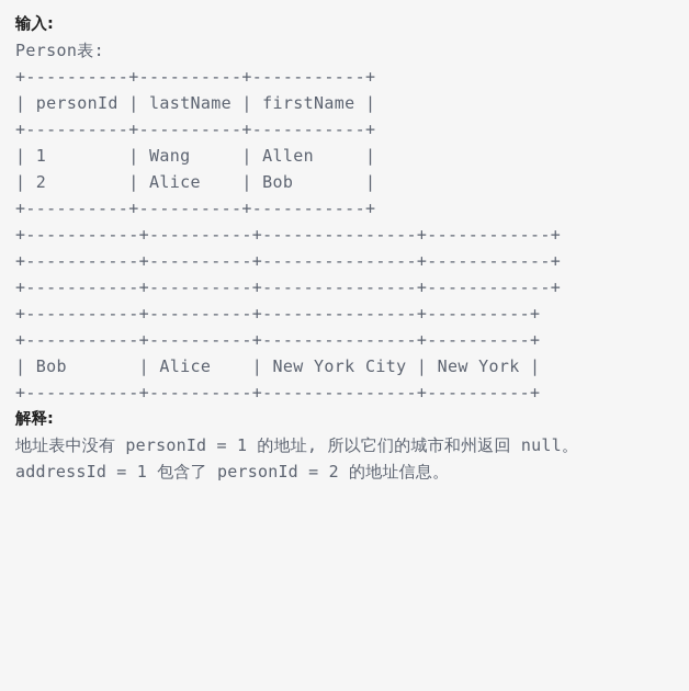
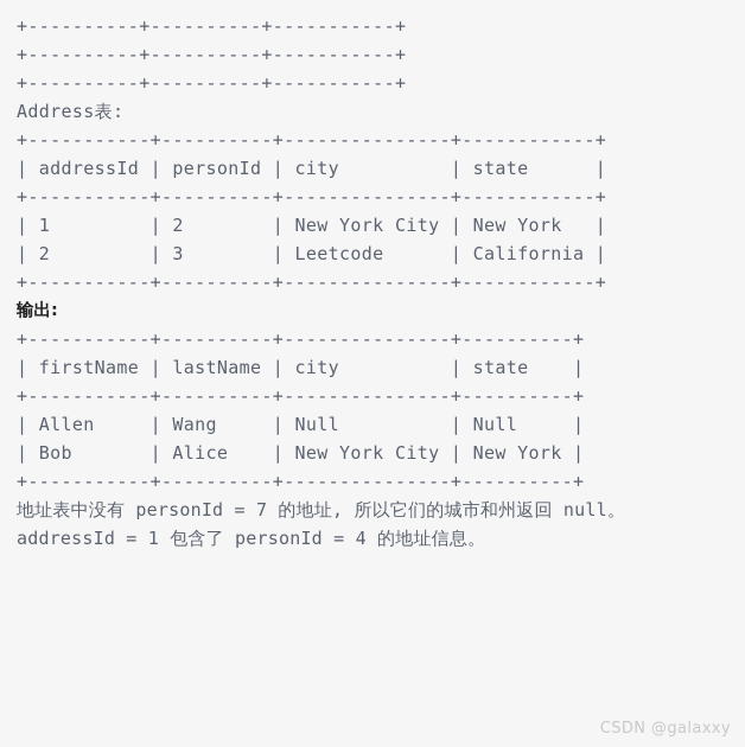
- 输入:
- Person表:
  +----------+----------+-----------+
- | personId | lastName | firstName |
  +----------+----------+-----------+
- | 1 | Wang | Allen |
- | 2 | Alice | Bob |
  +----------+----------+-----------+
+ Address表:
  +-----------+----------+---------------+------------+
+ | addressId | personId | city | state |
  +-----------+----------+---------------+------------+
+ | 1 | 2 | New York City | New York |
+ | 2 | 3 | Leetcode | California |
  +-----------+----------+---------------+------------+
+ 输出:
  +-----------+----------+---------------+----------+
+ | firstName | lastName | city | state |
  +-----------+----------+---------------+----------+
+ | Allen | Wang | Null | Null |
  | Bob | Alice | New York City | New York |
  +-----------+----------+---------------+----------+
- 解释:
- 地址表中没有 personId = 1 的地址, 所以它们的城市和州返回 null。
+ 地址表中没有 personId = 7 的地址, 所以它们的城市和州返回 null。
- addressId = 1 包含了 personId = 2 的地址信息。
+ addressId = 1 包含了 personId = 4 的地址信息。
+ CSDN @galaxxy
